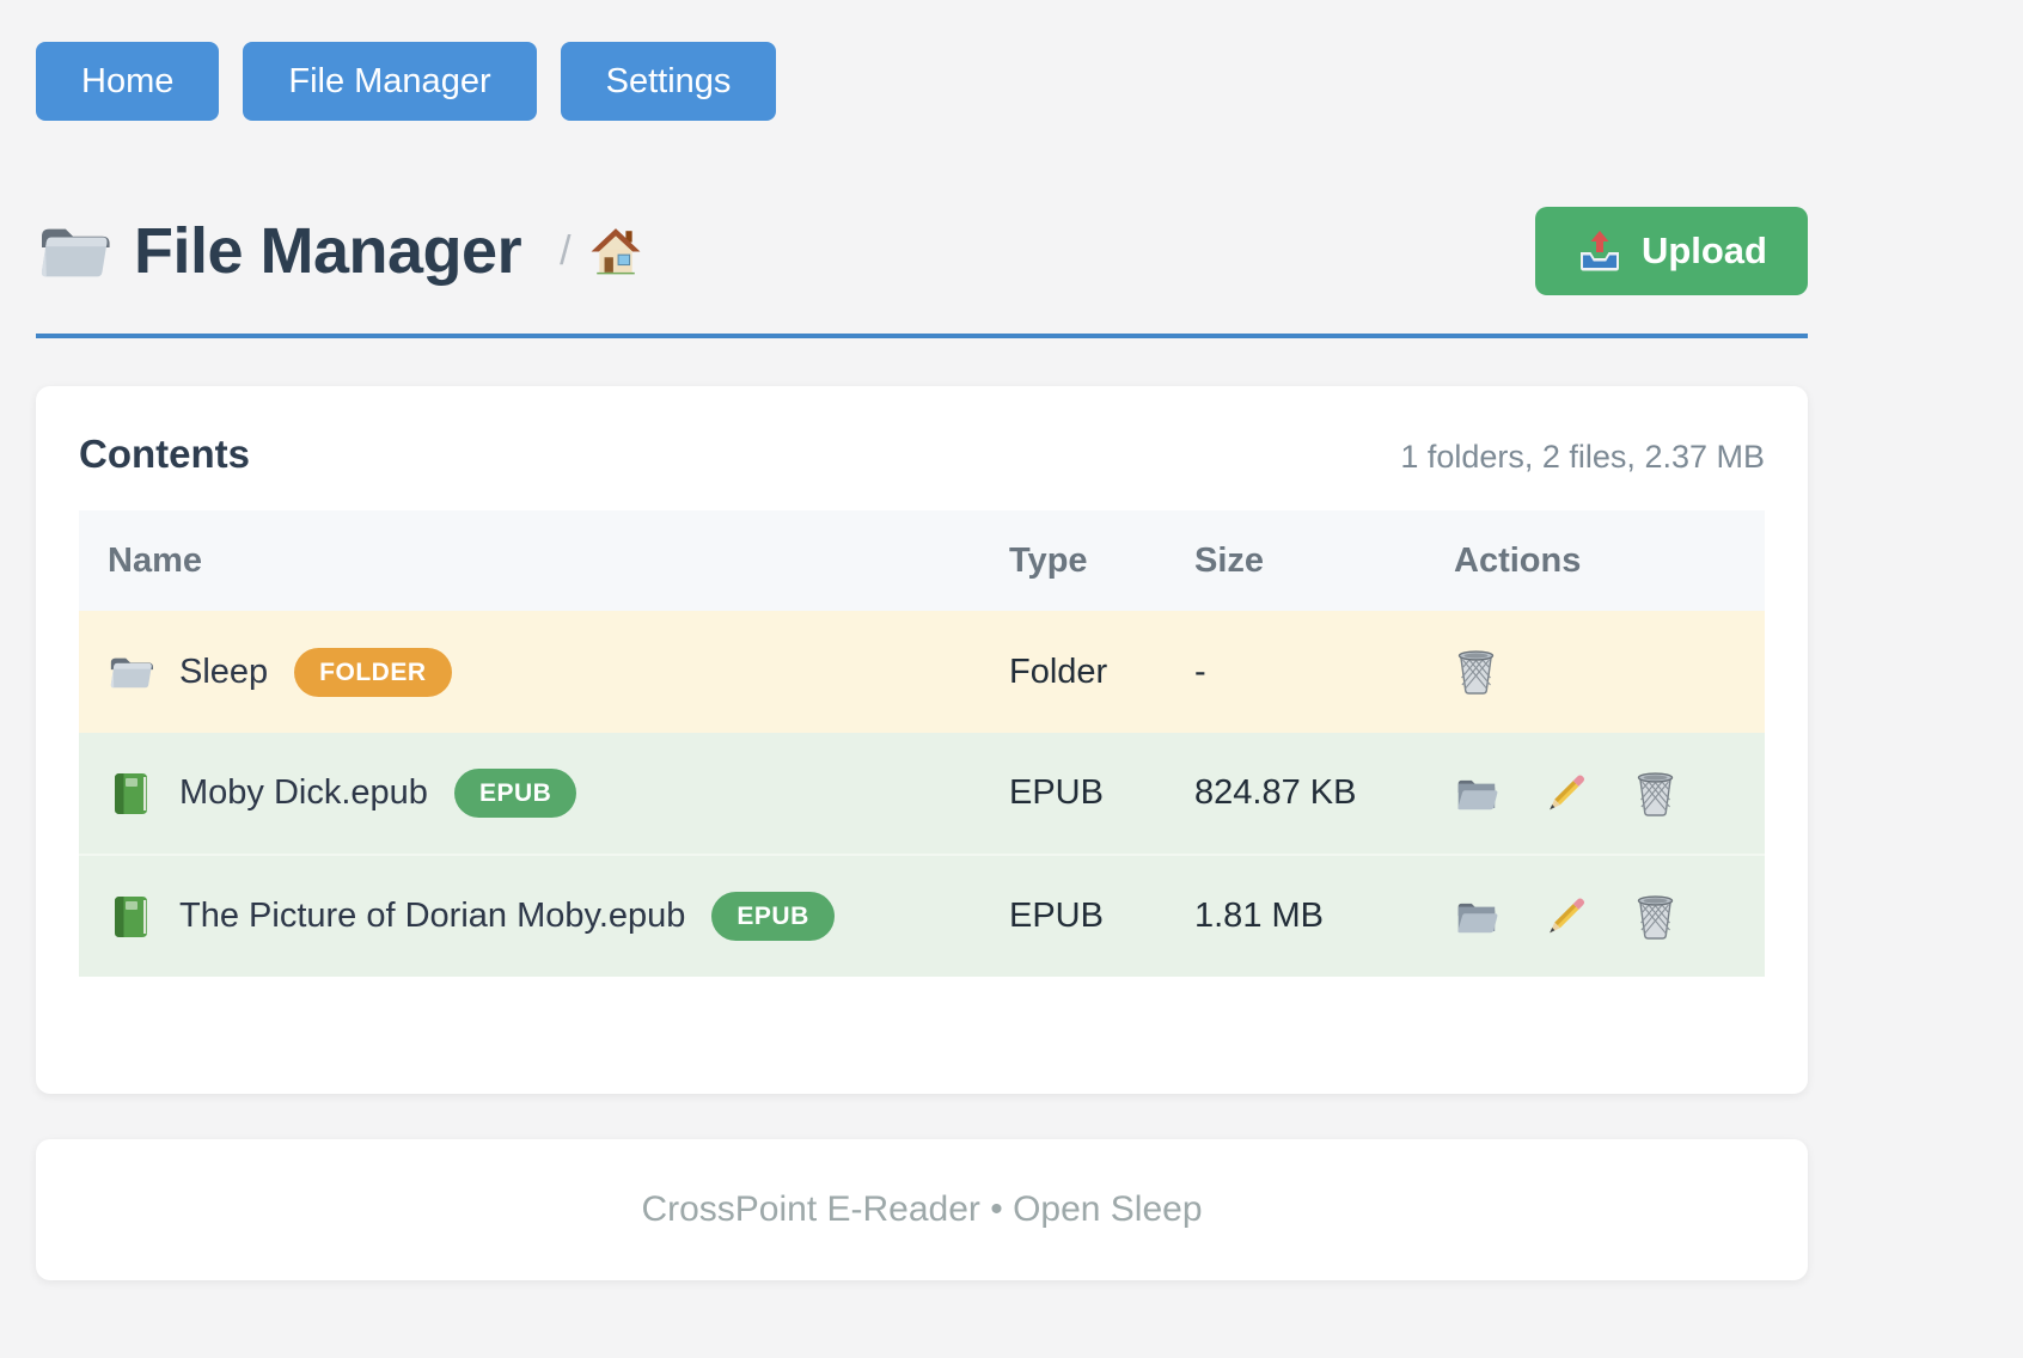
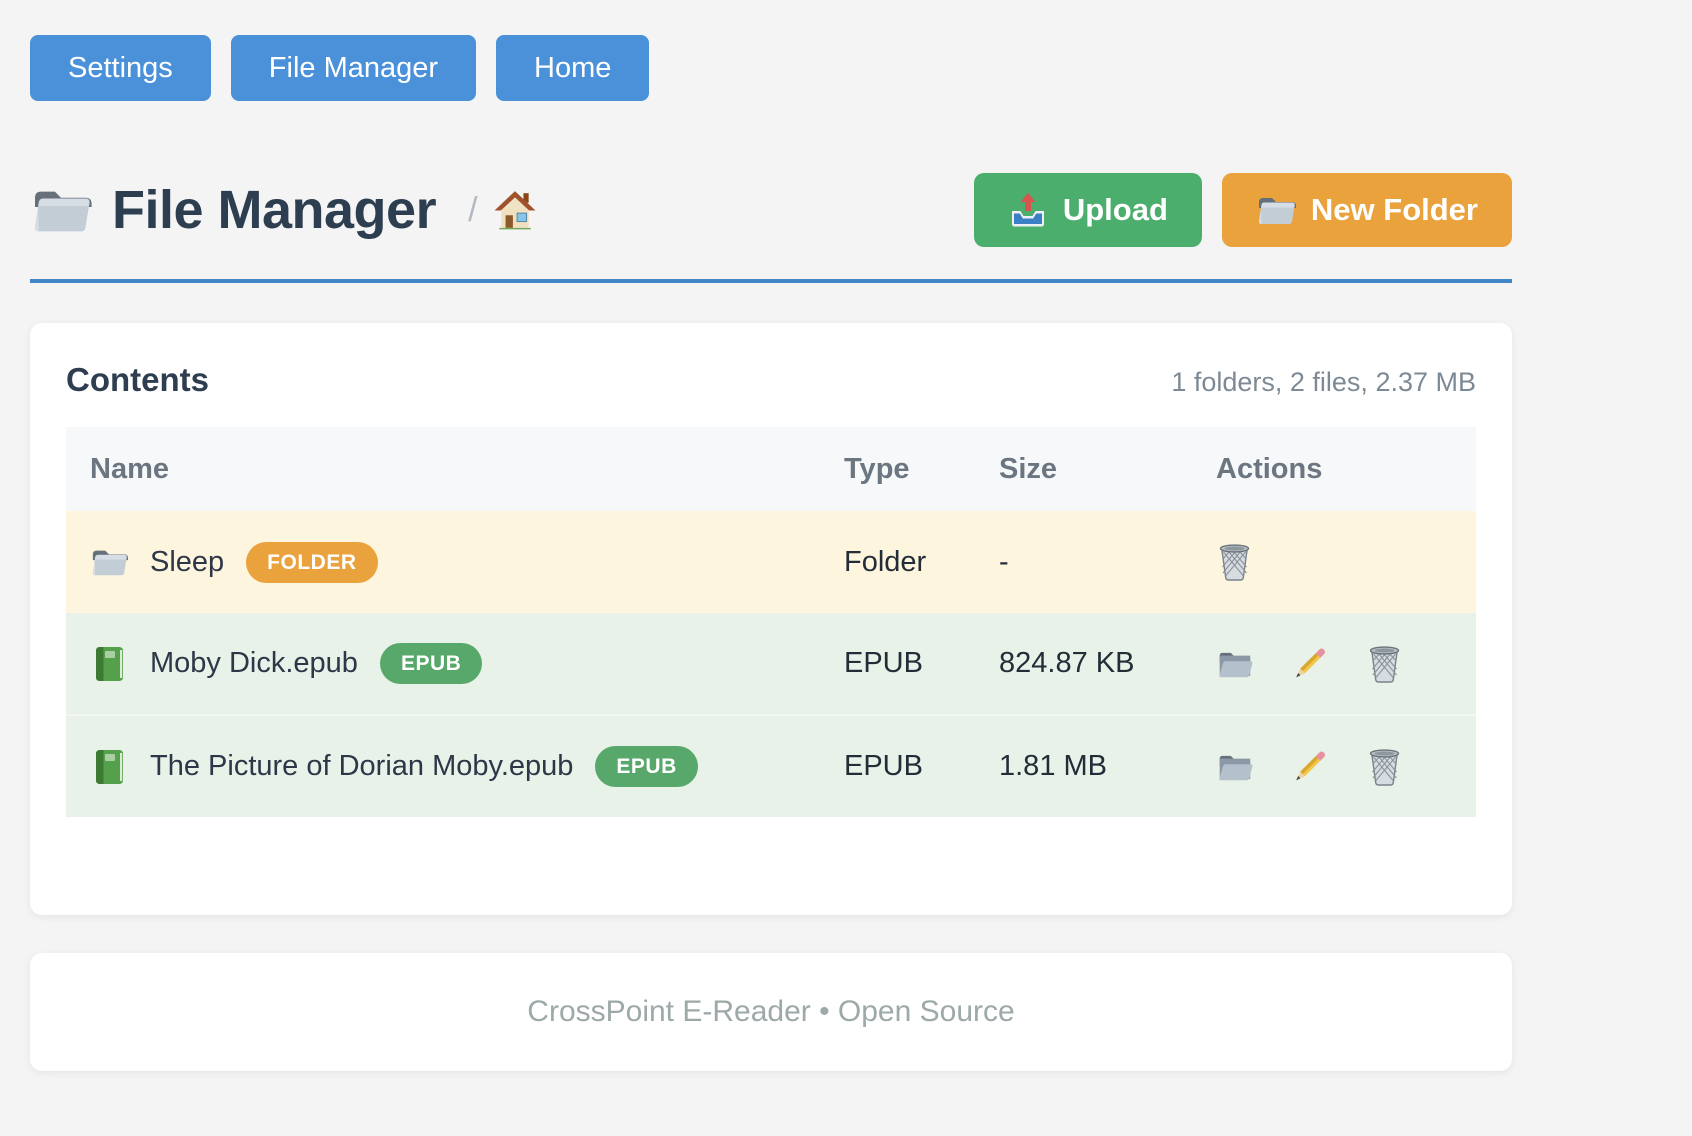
- Home
+ Settings
  File Manager
- Settings
+ Home
  File Manager
  /
  Upload
+ New Folder
  Contents
  1 folders, 2 files, 2.37 MB
  Name	Type	Size	Actions
  Sleep FOLDER	Folder	-
  Moby Dick.epub EPUB	EPUB	824.87 KB
  The Picture of Dorian Moby.epub EPUB	EPUB	1.81 MB
- CrossPoint E-Reader • Open Sleep
+ CrossPoint E-Reader • Open Source
